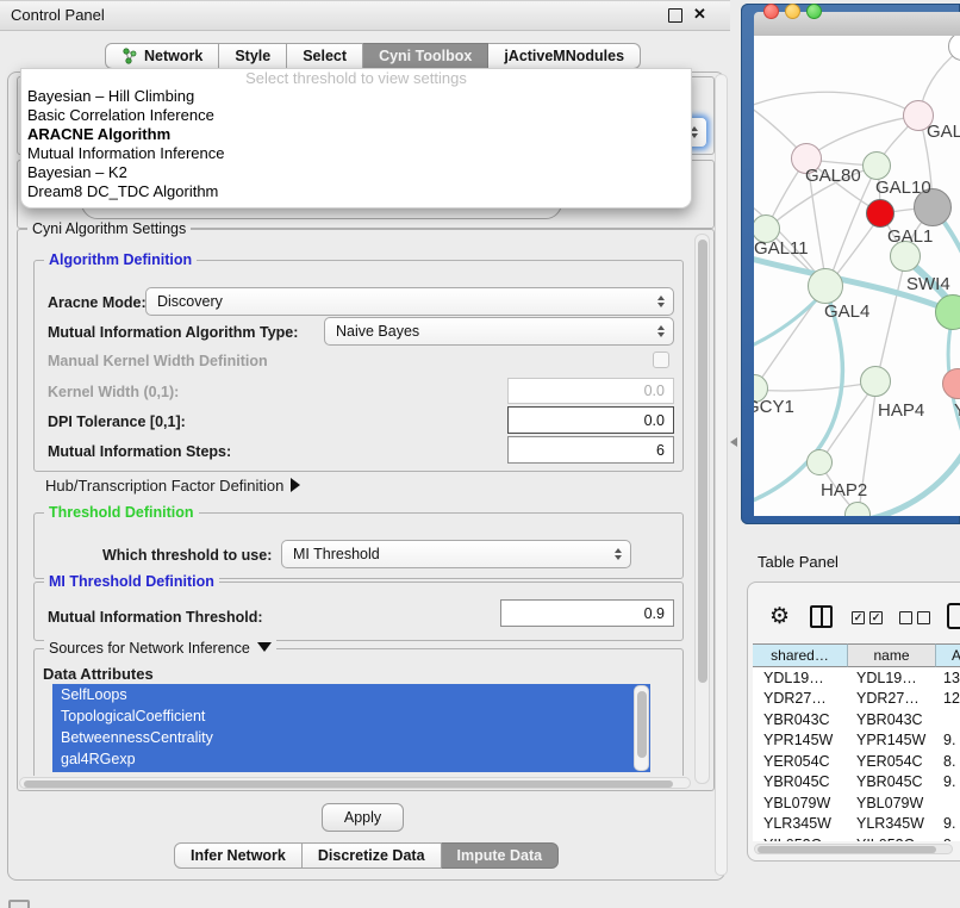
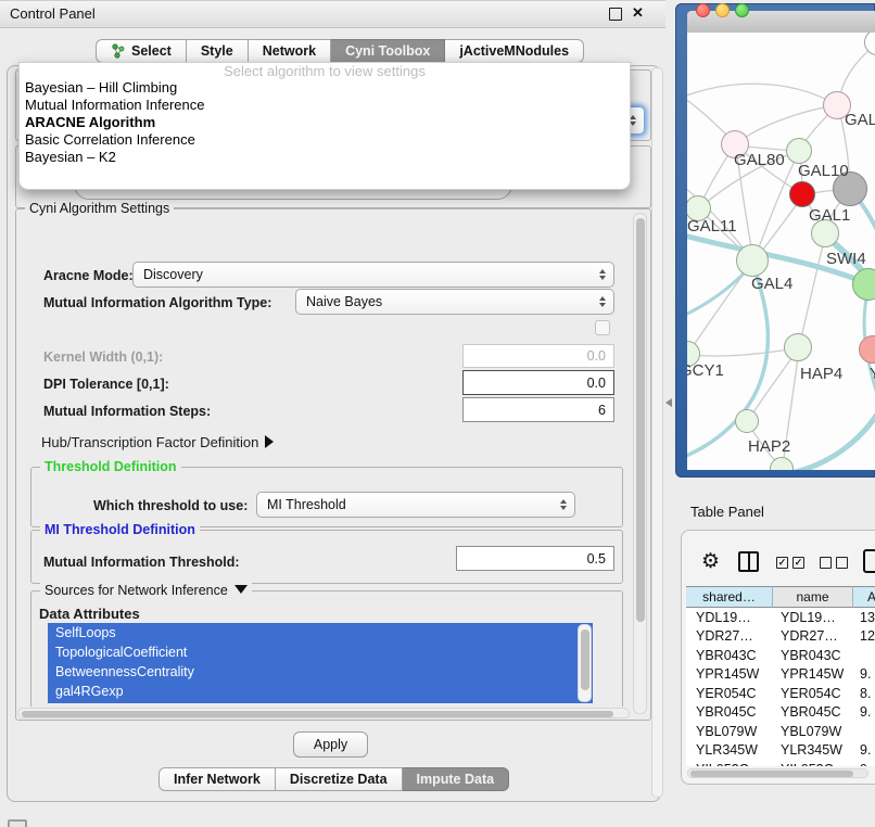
  Control Panel
  ✕
- Network
+ Select
  Style
- Select
+ Network
  Cyni Toolbox
  jActiveMNodules
- Select threshold to view settings
+ Select algorithm to view settings
  Bayesian – Hill Climbing
- Basic Correlation Inference
+ Mutual Information Inference
  ARACNE Algorithm
- Mutual Information Inference
+ Basic Correlation Inference
  Bayesian – K2
- Dream8 DC_TDC Algorithm
  Cyni Algorithm Settings
- Algorithm Definition
  Aracne Mode:
  Discovery
  Mutual Information Algorithm Type:
  Naive Bayes
- Manual Kernel Width Definition
  Kernel Width (0,1):
  0.0
  DPI Tolerance [0,1]:
  0.0
  Mutual Information Steps:
  6
  Hub/Transcription Factor Definition
  Threshold Definition
  Which threshold to use:
  MI Threshold
  MI Threshold Definition
  Mutual Information Threshold:
- 0.9
+ 0.5
  Sources for Network Inference
  Data Attributes
  SelfLoops
  TopologicalCoefficient
  BetweennessCentrality
  gal4RGexp
  Apply
  Infer Network
  Discretize Data
  Impute Data
  GAL
  GAL80
  GAL10
  GAL1
  GAL11
  SWI4
  GAL4
  CY1
  HAP4
  HAP2
  Table Panel
  ⚙
  ✓
  ✓
  shared…
  name
  A
  YDL19…
  YDL19…
  13
  YDR27…
  YDR27…
  12
  YBR043C
  YBR043C
  YPR145W
  YPR145W
  9.
  YER054C
  YER054C
  8.
  YBR045C
  YBR045C
  9.
  YBL079W
  YBL079W
  YLR345W
  YLR345W
  9.
